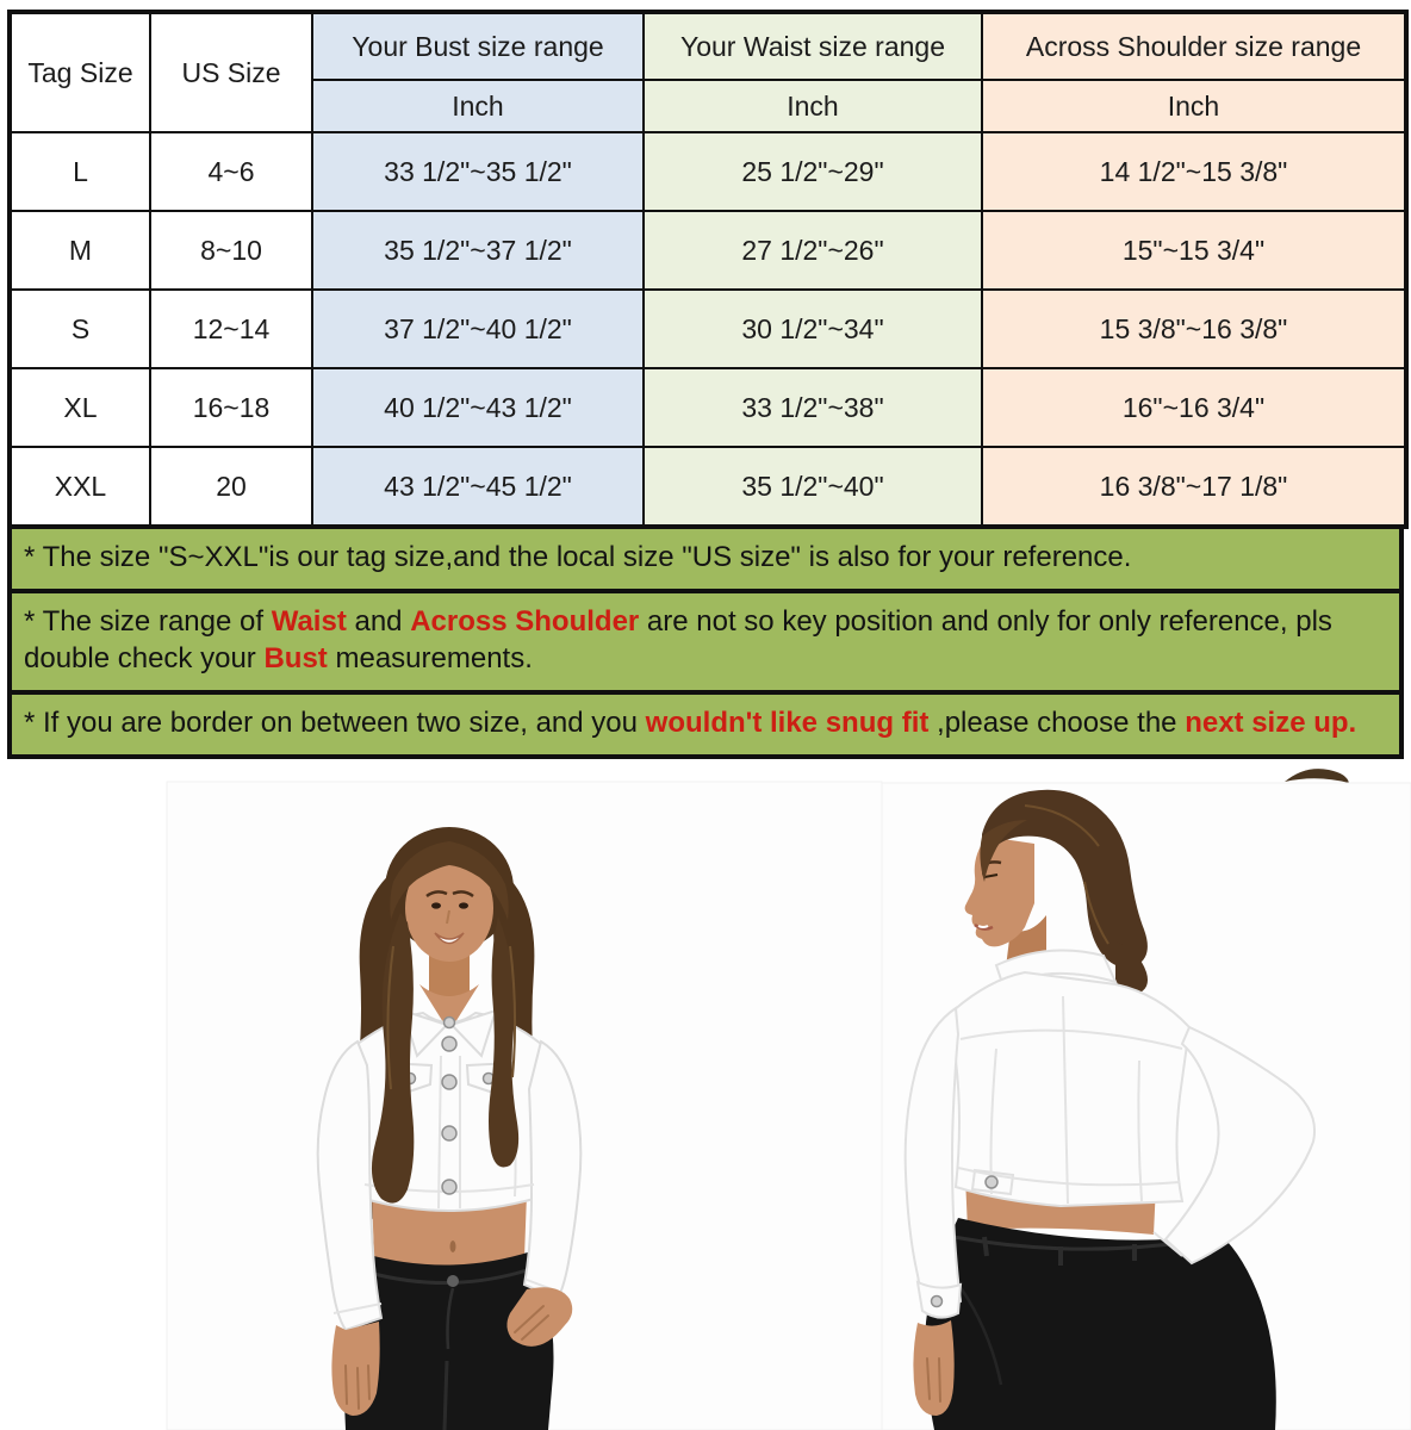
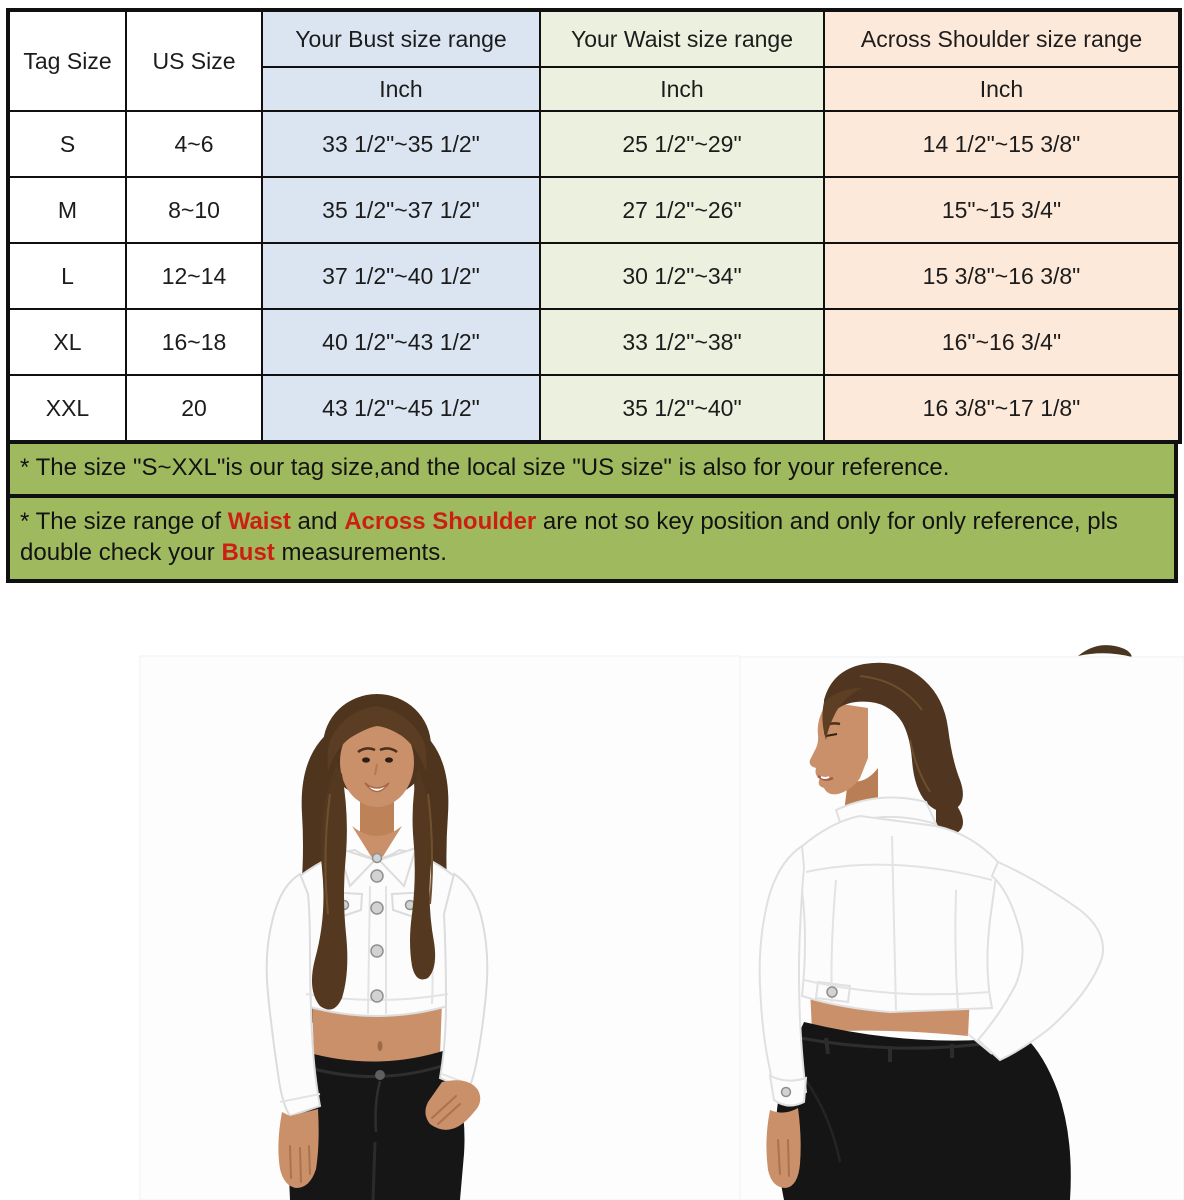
  Tag Size	US Size	Your Bust size range	Your Waist size range	Across Shoulder size range
  Inch	Inch	Inch
- L	4~6	33 1/2"~35 1/2"	25 1/2"~29"	14 1/2"~15 3/8"
+ S	4~6	33 1/2"~35 1/2"	25 1/2"~29"	14 1/2"~15 3/8"
  M	8~10	35 1/2"~37 1/2"	27 1/2"~26"	15"~15 3/4"
- S	12~14	37 1/2"~40 1/2"	30 1/2"~34"	15 3/8"~16 3/8"
+ L	12~14	37 1/2"~40 1/2"	30 1/2"~34"	15 3/8"~16 3/8"
  XL	16~18	40 1/2"~43 1/2"	33 1/2"~38"	16"~16 3/4"
  XXL	20	43 1/2"~45 1/2"	35 1/2"~40"	16 3/8"~17 1/8"
  * The size "S~XXL"is our tag size,and the local size "US size" is also for your reference.
  * The size range of Waist and Across Shoulder are not so key position and only for only reference, pls double check your Bust measurements.
- * If you are border on between two size, and you wouldn't like snug fit ,please choose the next size up.
